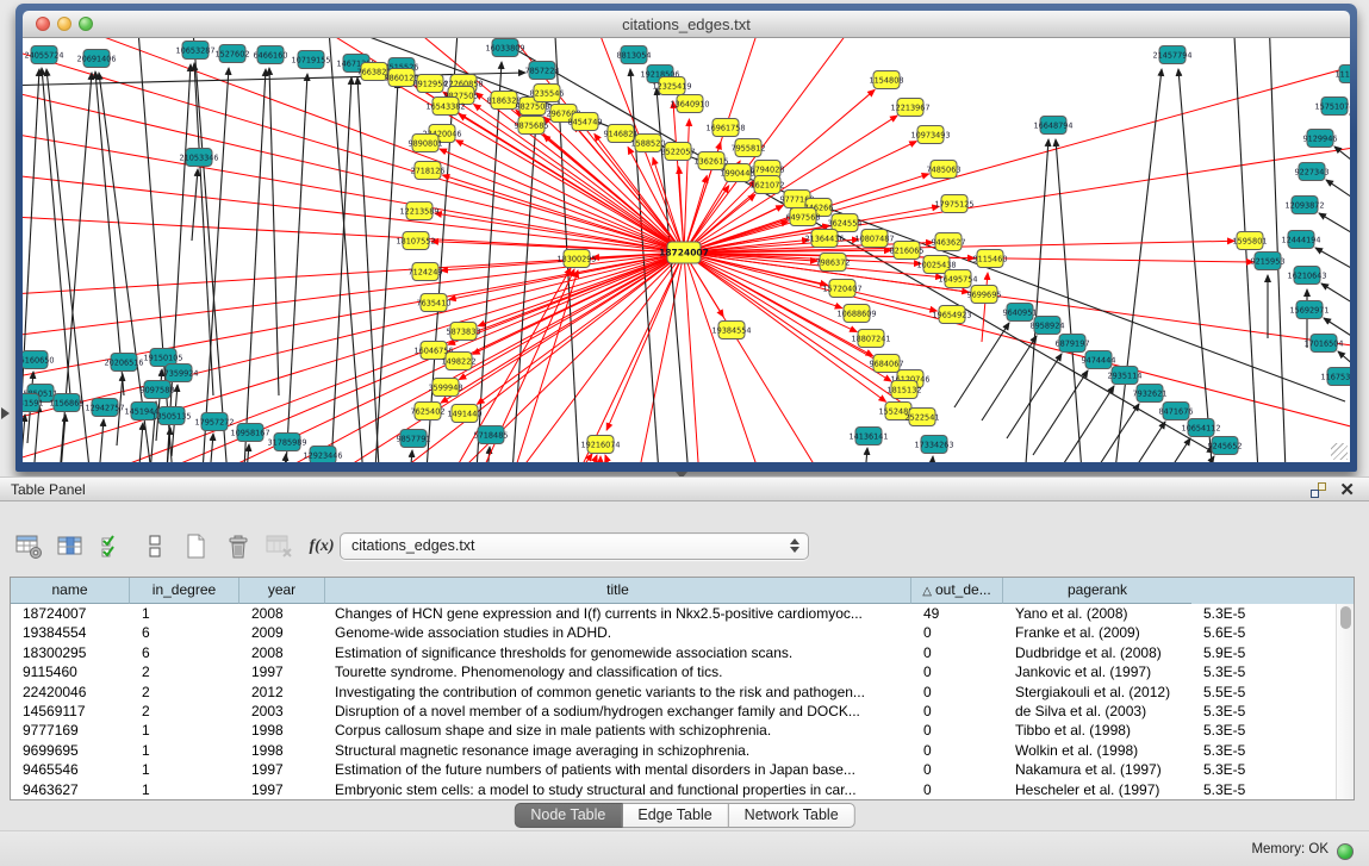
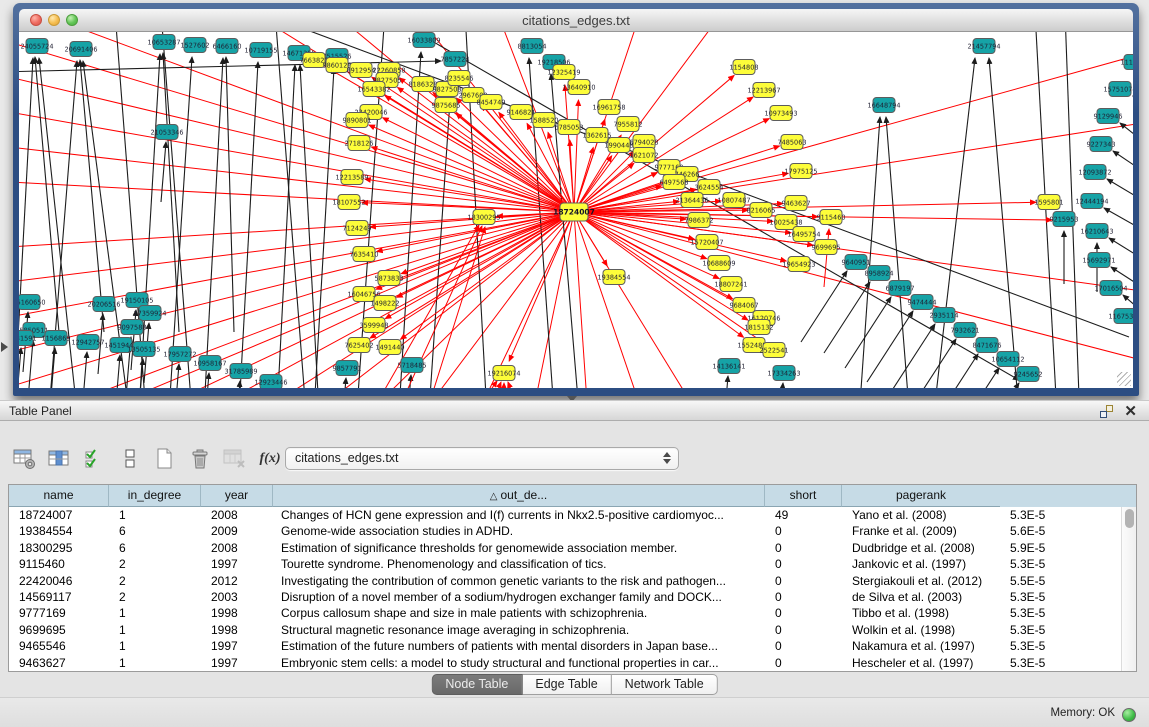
  citations_edges.txt
  24055724
  20691406
  10653287
  1527602
  6466160
  10719155
  515526
  16033809
  7857224
  8813054
  19218506
  21457794
  21053346
  5160650
  20206516
  19150105
  17359924
  9097588
  1156869
  12942757
  1451944
  13505135
  17957272
  10958167
  31785989
  12923446
  9857791
  5718485
  14136141
  17334263
  16648794
  9640951
  8958924
  6879197
  9474444
  2935114
  7932621
  8471676
  10654112
  9245652
  9215953
  1575107
  9129946
  9227343
  12093872
  12444194
  16210643
  15692971
  17016504
  116753
  766382
  9860128
  8912954
  22260858
  9827505
  16543382
  8186328
  9827508
  8235546
  29676
  9875685
  8454749
  9146821
  1588520
- 8522057
+ 6785053
  1362615
  13640910
  12325419
  16961758
  7955812
  1990448
  6794028
  1621072
  97771
  6497568
  3624554
  21364436
  10807487
  7986372
  15720407
  10688609
  18807241
  9890801
  2718126
  12213589
  18107552
  7124249
  7635410
  5873833
  16046756
  1498222
  3599948
  7625402
  1491440
  18300295
  19384554
  19216074
  1154808
  12213967
  10973493
  7485063
  17975125
  8216065
  9463627
  10025438
  16495754
  9115460
  9699695
  19654923
  9684067
  16120746
  1815132
  155248
  2522541
  1595801
  18724007
  Table Panel
  ✕
  f(x)
  citations_edges.txt
  name
  in_degree
  year
- title
  △ out_de...
+ short
  pagerank
  18724007
  1
  2008
  Changes of HCN gene expression and I(f) currents in Nkx2.5-positive cardiomyoc...
  49
  Yano et al. (2008)
  5.3E-5
  19384554
  6
  2009
  Genome-wide association studies in ADHD.
  0
  Franke et al. (2009)
  5.6E-5
  18300295
  6
  2008
- Estimation of significance thresholds for genomewide association scans.
+ Estimation of significance thresholds for genomewide association member.
  0
  Dudbridge et al. (2008)
  5.9E-5
  9115460
  2
  1997
  Tourette syndrome. Phenomenology and classification of tics.
  0
  Jankovic et al. (1997)
  5.3E-5
  22420046
  2
  2012
  Investigating the contribution of common genetic variants to the risk and pathogen...
  0
  Stergiakouli et al. (2012)
  5.5E-5
  14569117
  2
  2003
  Disruption of a novel member of a sodium/hydrogen exchanger family and DOCK...
  0
  de Silva et al. (2003)
  5.3E-5
  9777169
  1
  1998
  Corpus callosum shape and size in male patients with schizophrenia.
  0
  Tibbo et al. (1998)
  5.3E-5
  9699695
  1
  1998
  Structural magnetic resonance image averaging in schizophrenia.
  0
  Wolkin et al. (1998)
  5.3E-5
  9465546
  1
  1997
  Estimation of the future numbers of patients with mental disorders in Japan base...
  0
  Nakamura et al. (1997)
  5.3E-5
  9463627
  1
  1997
  Embryonic stem cells: a model to study structural and functional properties in car...
  0
  Hescheler et al. (1997)
  5.3E-5
  Node Table
  Edge Table
  Network Table
  Memory: OK
